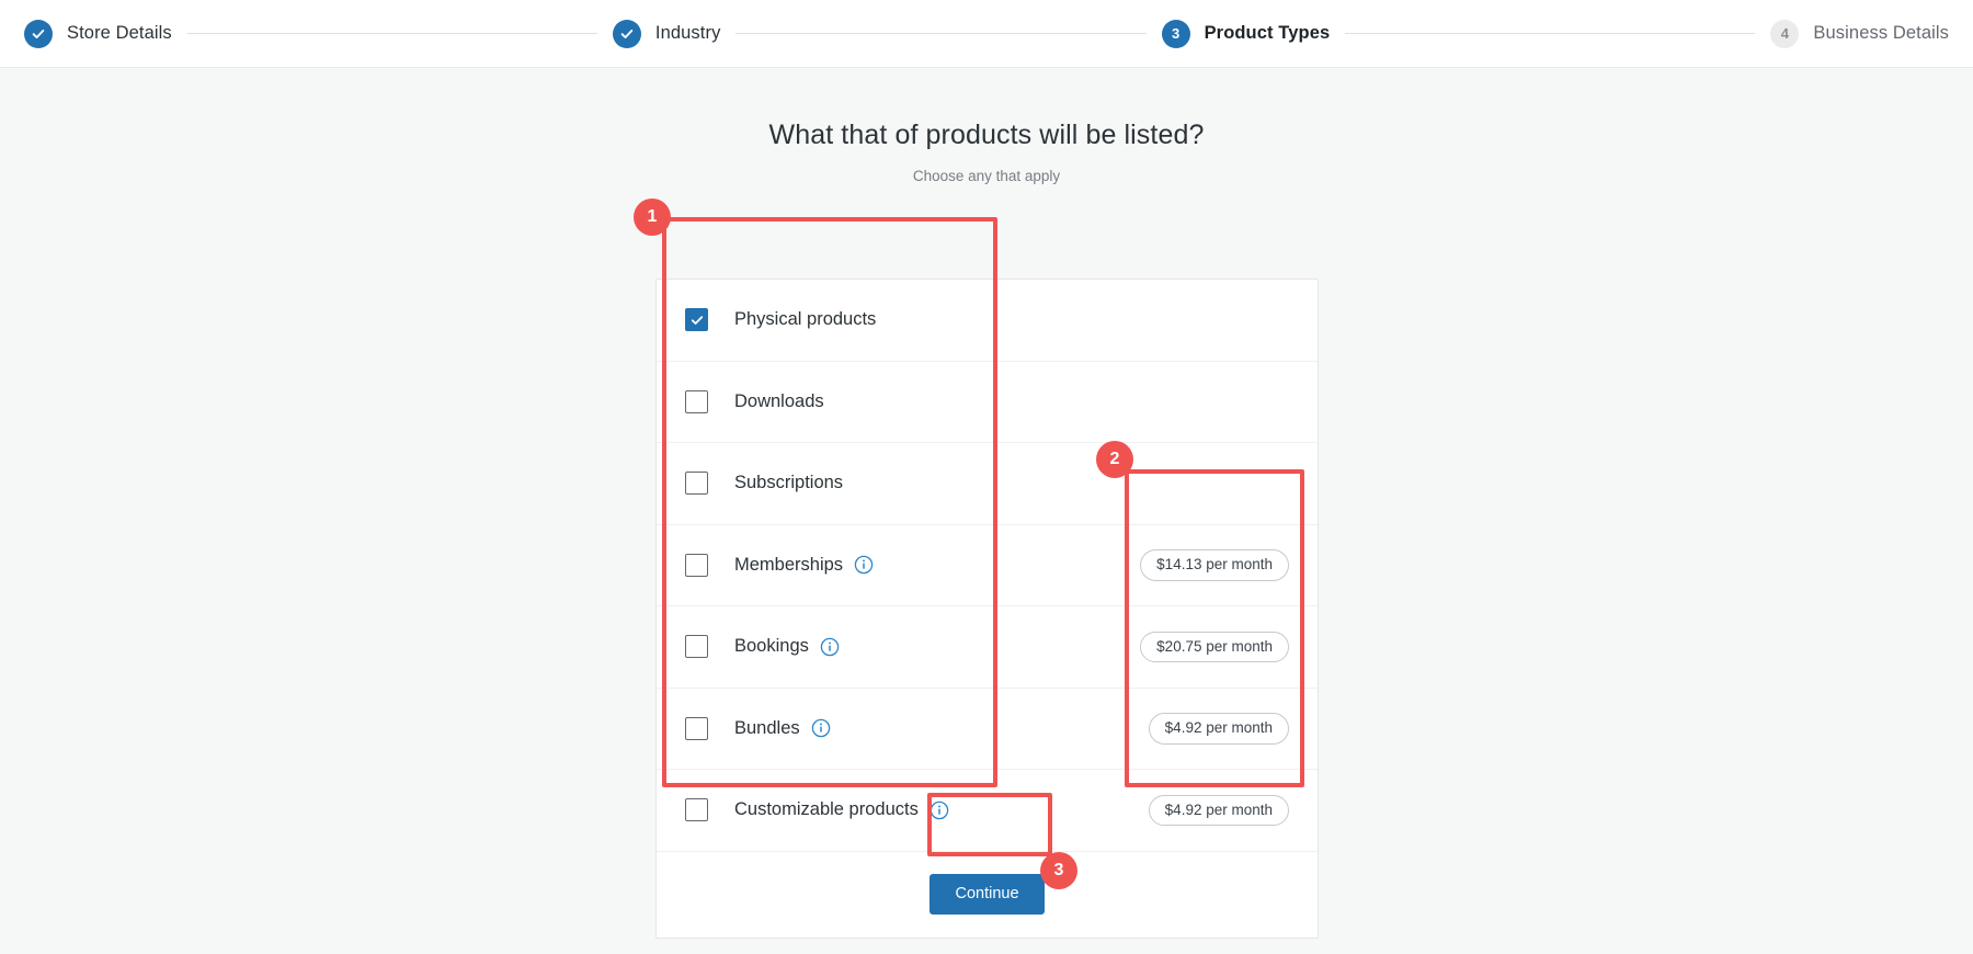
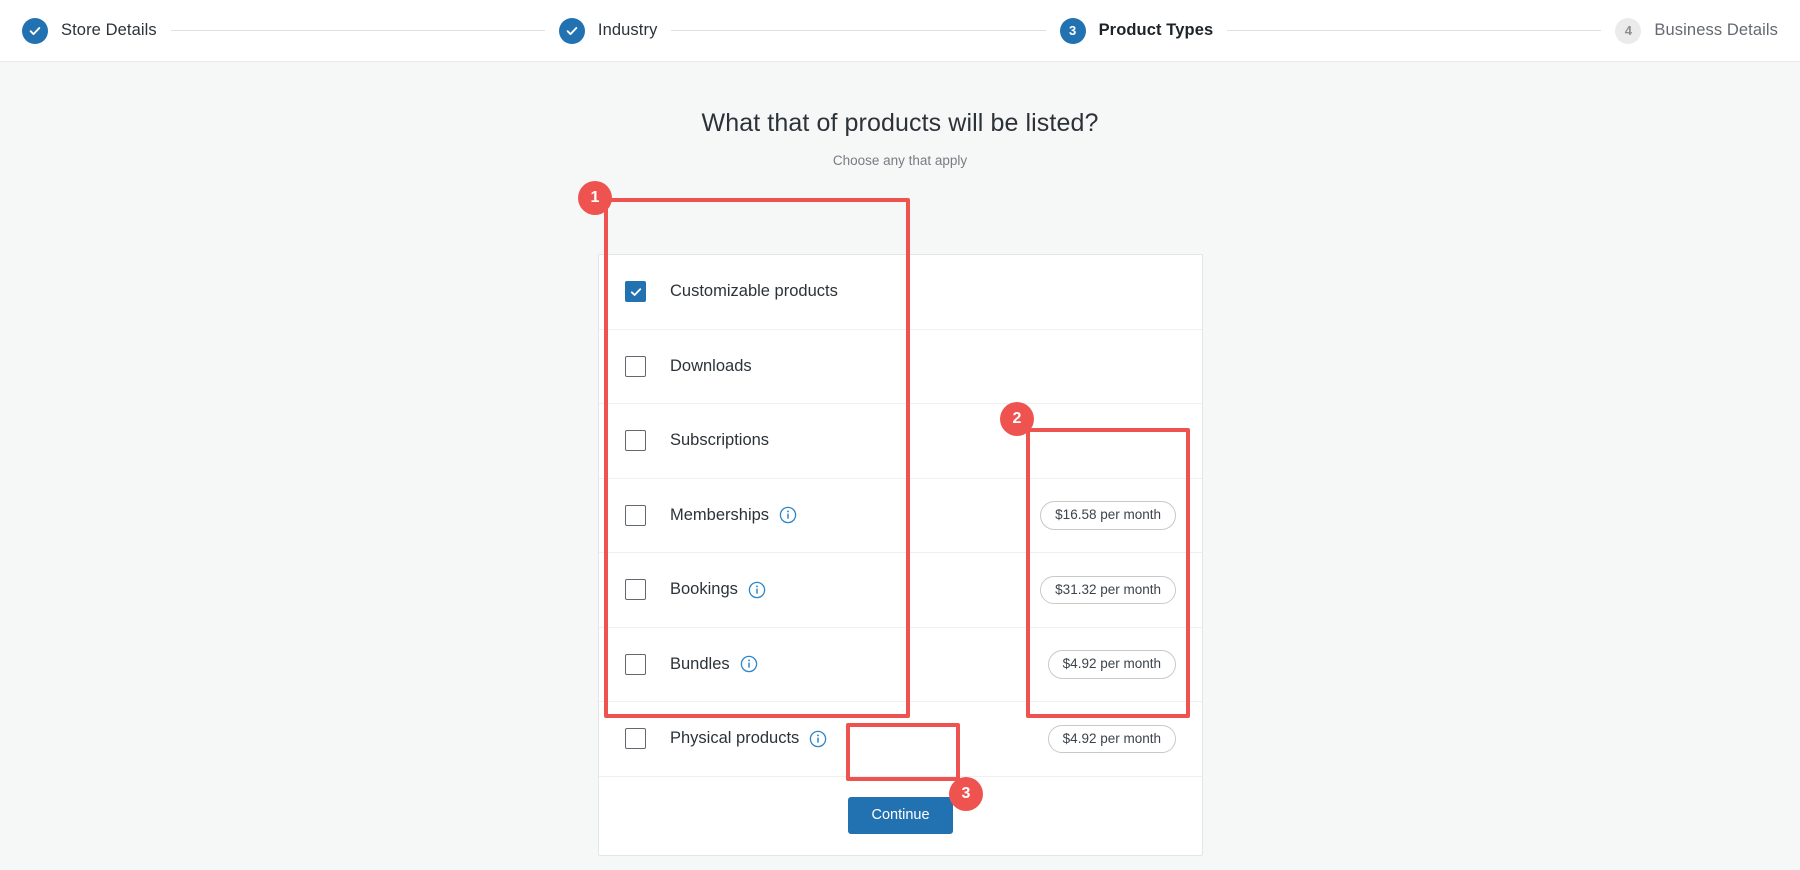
  Store Details
  Industry
  3
  Product Types
  4
  Business Details
  What that of products will be listed?
  Choose any that apply
- Physical products
+ Customizable products
  Downloads
  Subscriptions
  Memberships
- $14.13 per month
+ $16.58 per month
  Bookings
- $20.75 per month
+ $31.32 per month
  Bundles
  $4.92 per month
- Customizable products
+ Physical products
  $4.92 per month
  Continue
  1
  2
  3
